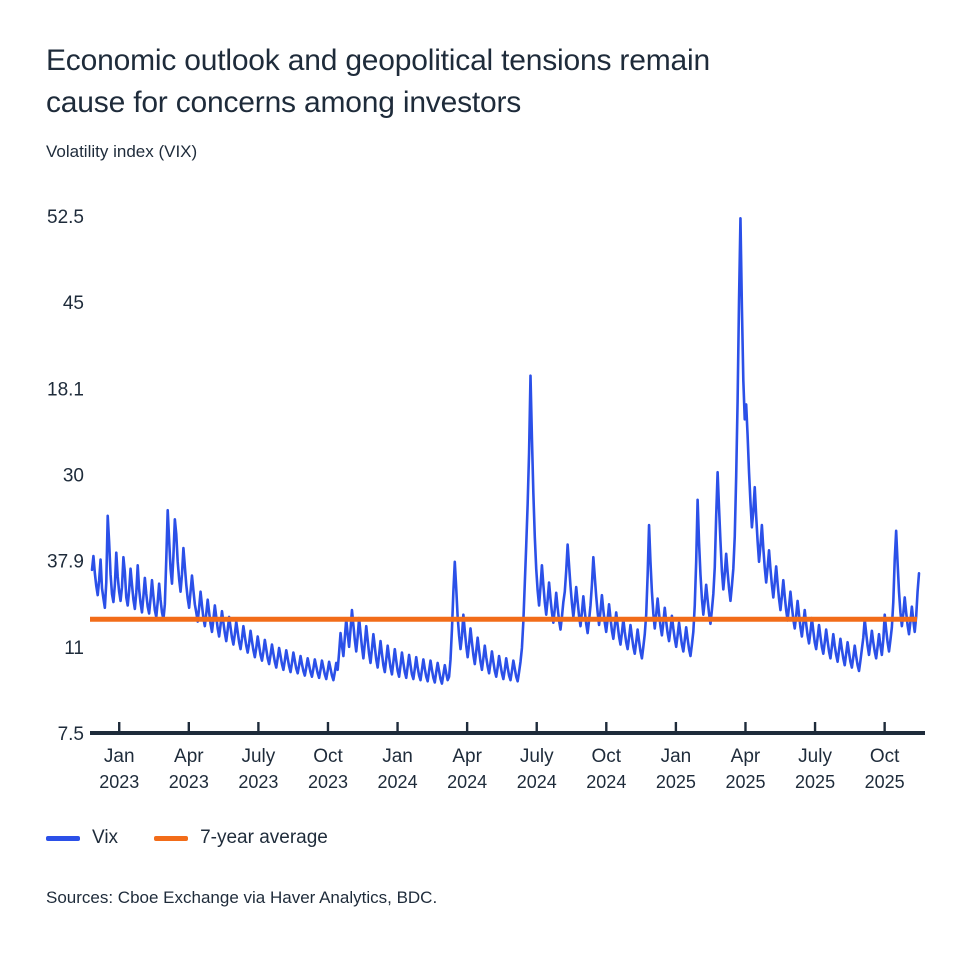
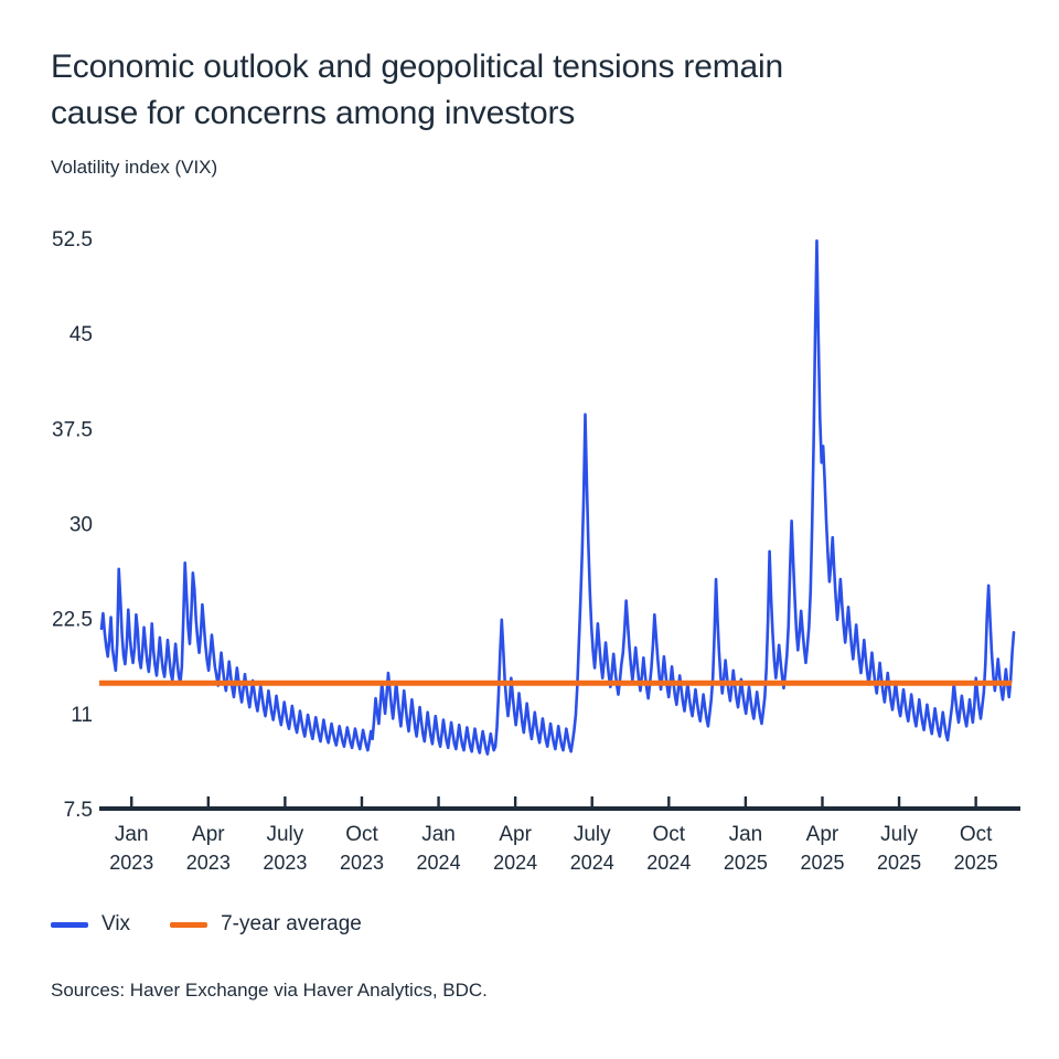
  Economic outlook and geopolitical tensions remain
  cause for concerns among investors
  Volatility index (VIX)
  7.5
  11
- 37.9
+ 22.5
  30
- 18.1
+ 37.5
  45
  52.5
  Jan
  2023
  Apr
  2023
  July
  2023
  Oct
  2023
  Jan
  2024
  Apr
  2024
  July
  2024
  Oct
  2024
  Jan
  2025
  Apr
  2025
  July
  2025
  Oct
  2025
  Vix
  7-year average
- Sources: Cboe Exchange via Haver Analytics, BDC.
+ Sources: Haver Exchange via Haver Analytics, BDC.
